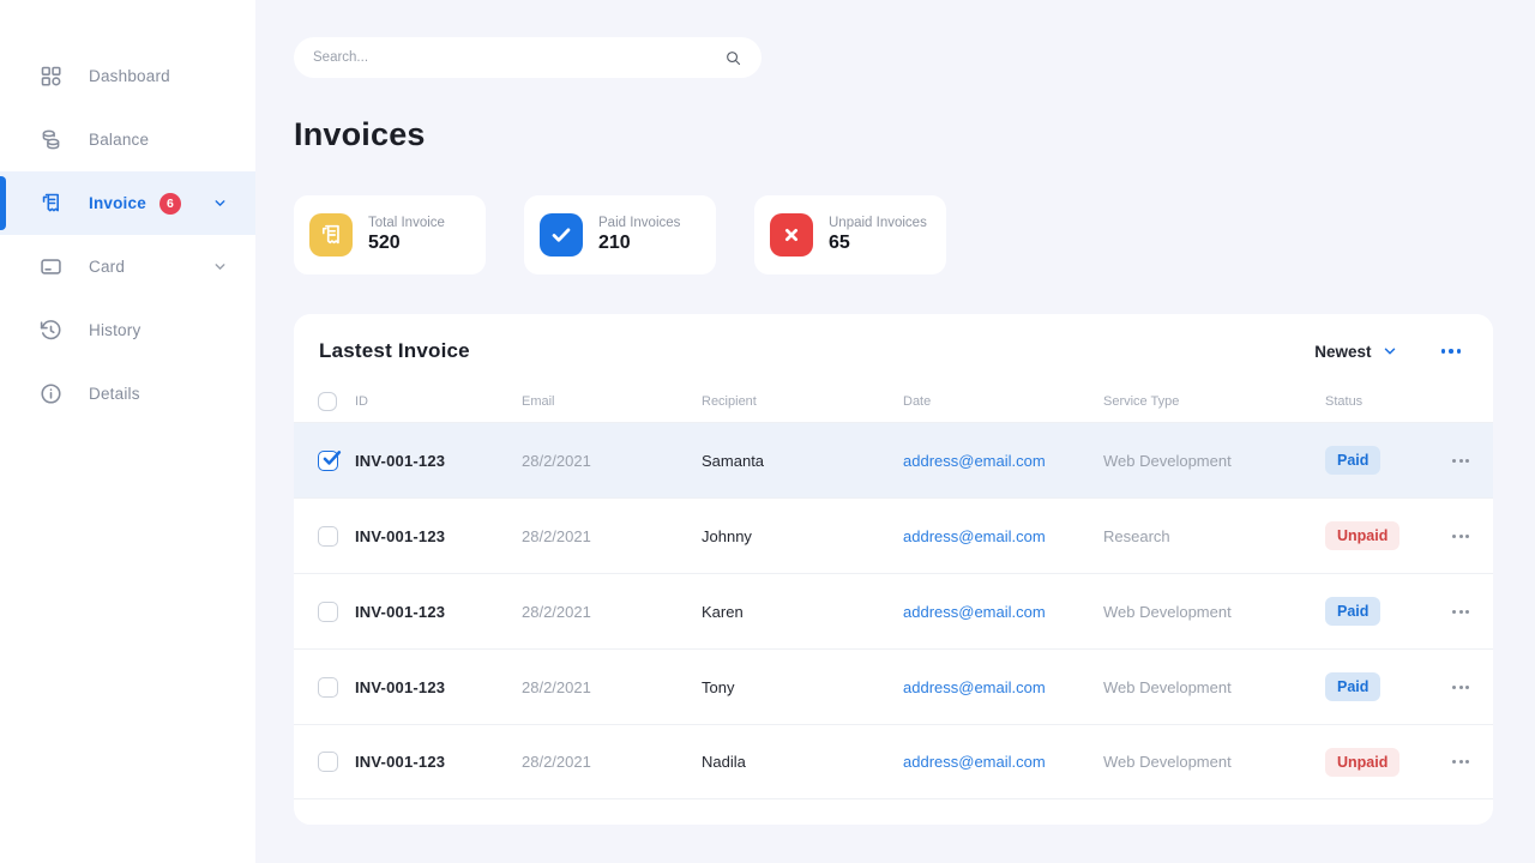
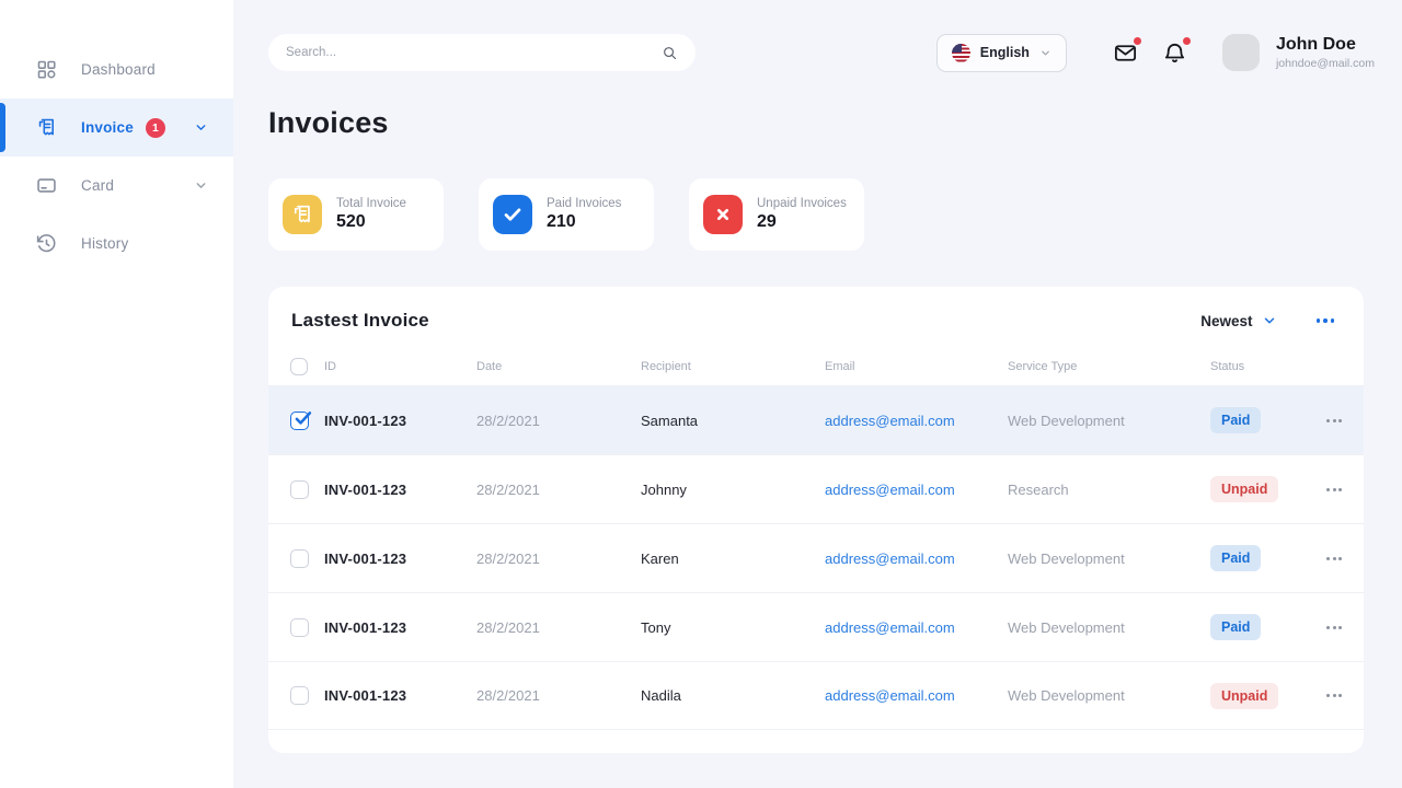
  Dashboard
- Balance
  Invoice
- 6
+ 1
  Card
  History
- Details
  Search...
+ English
+ John Doe
+ johndoe@mail.com
  Invoices
  Total Invoice
  520
  Paid Invoices
  210
  Unpaid Invoices
- 65
+ 29
  Lastest Invoice
  Newest
  ID
- Email
+ Date
  Recipient
- Date
+ Email
  Service Type
  Status
  INV-001-123
  28/2/2021
  Samanta
  address@email.com
  Web Development
  Paid
  INV-001-123
  28/2/2021
  Johnny
  address@email.com
  Research
  Unpaid
  INV-001-123
  28/2/2021
  Karen
  address@email.com
  Web Development
  Paid
  INV-001-123
  28/2/2021
  Tony
  address@email.com
  Web Development
  Paid
  INV-001-123
  28/2/2021
  Nadila
  address@email.com
  Web Development
  Unpaid
